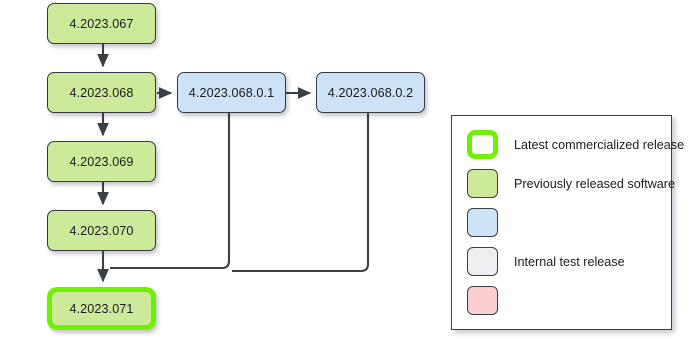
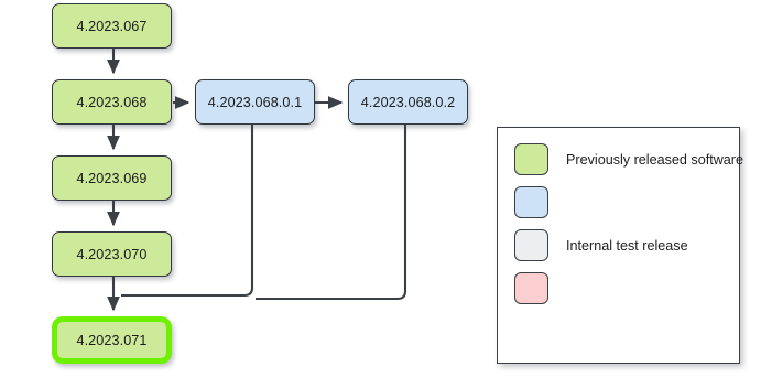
  4.2023.067
  4.2023.068
  4.2023.069
  4.2023.070
  4.2023.071
  4.2023.068.0.1
  4.2023.068.0.2
- Latest commercialized release
  Previously released software
  Internal test release
